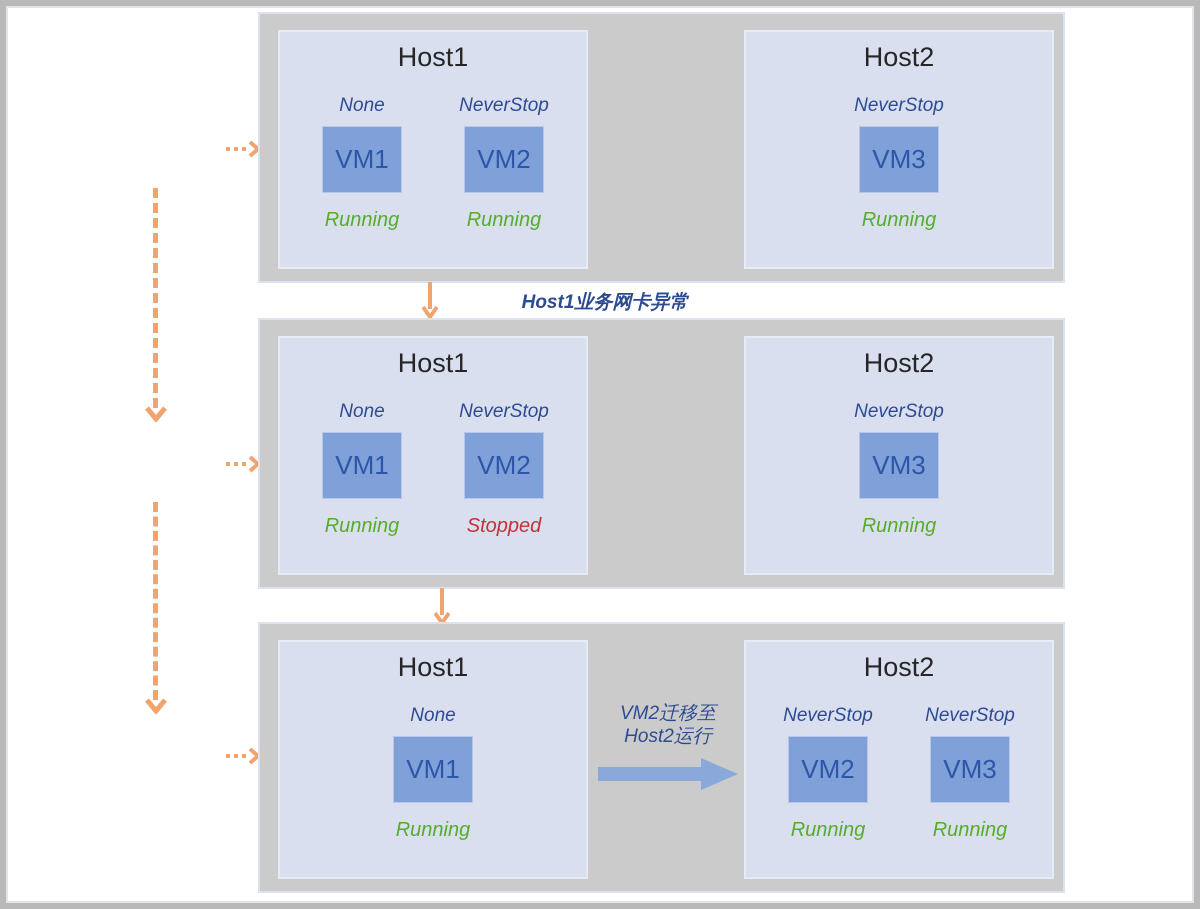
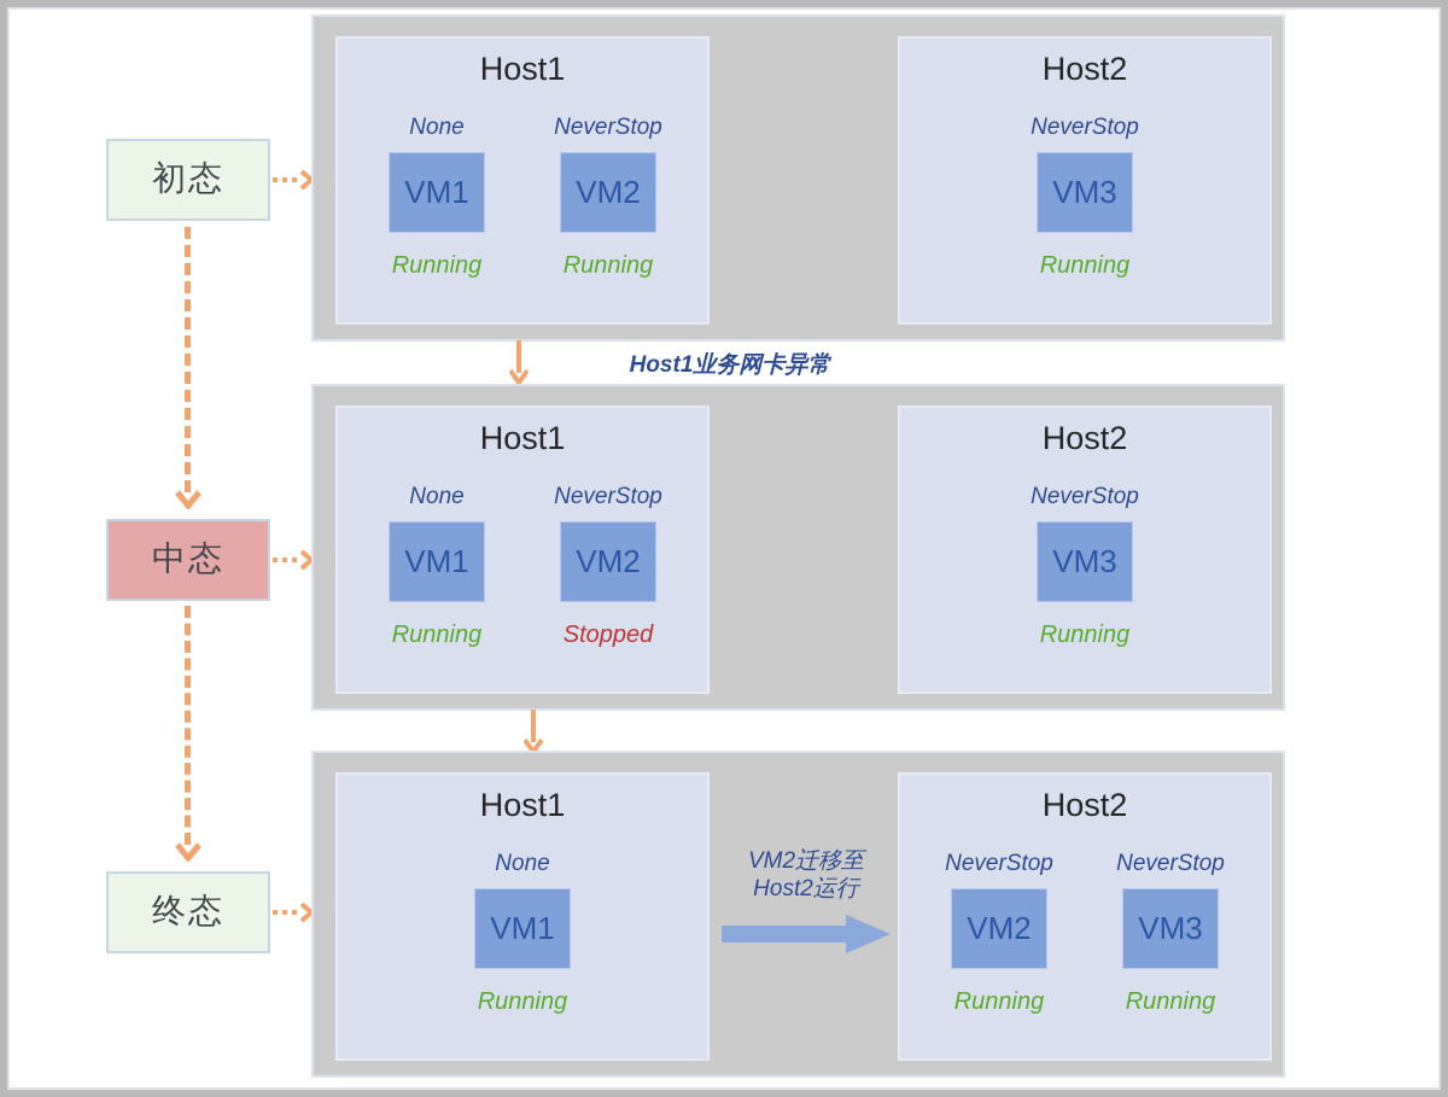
+ 初态
+ 中态
+ 终态
  Host1
  None
  VM1
  Running
  NeverStop
  VM2
  Running
  Host2
  NeverStop
  VM3
  Running
  Host1业务网卡异常
  Host1
  None
  VM1
  Running
  NeverStop
  VM2
  Stopped
  Host2
  NeverStop
  VM3
  Running
  Host1
  None
  VM1
  Running
  VM2迁移至
  Host2运行
  Host2
  NeverStop
  VM2
  Running
  NeverStop
  VM3
  Running
